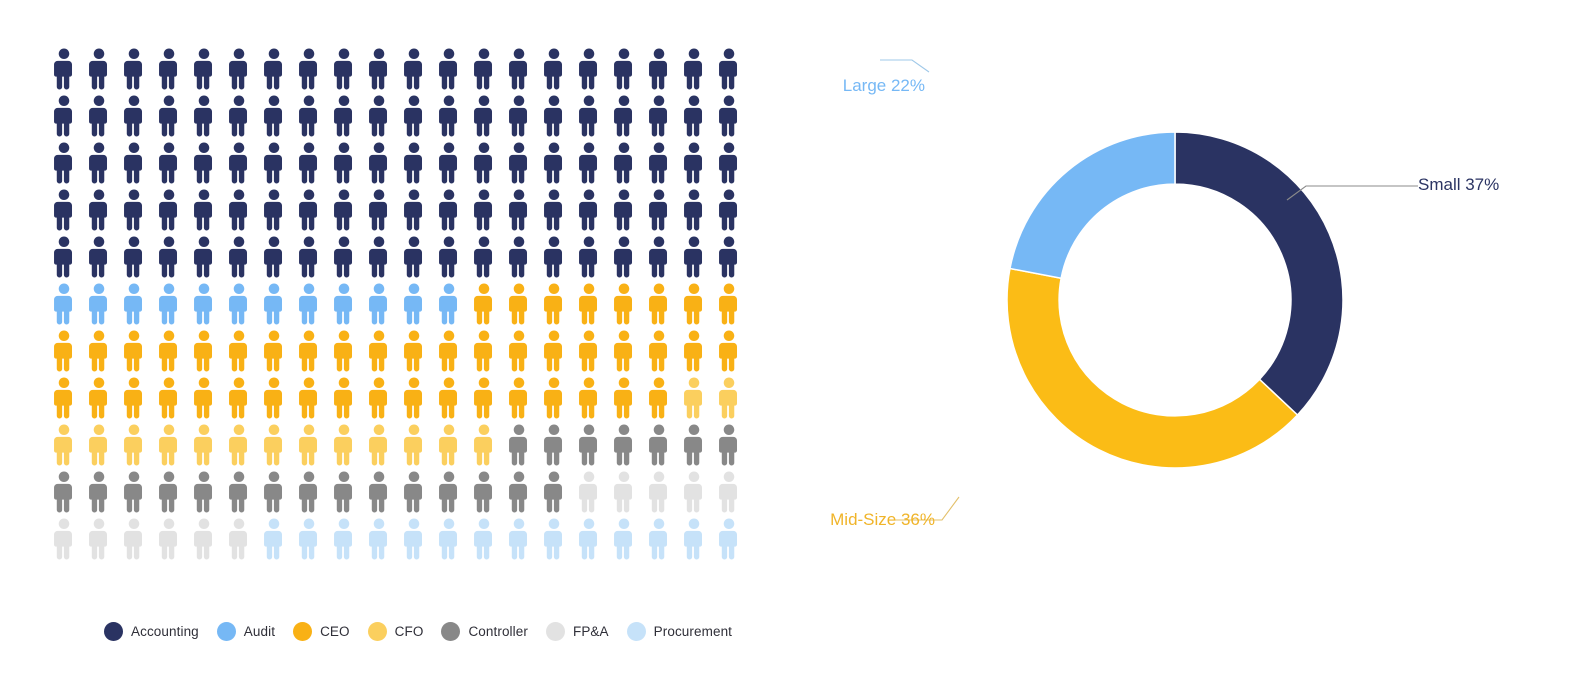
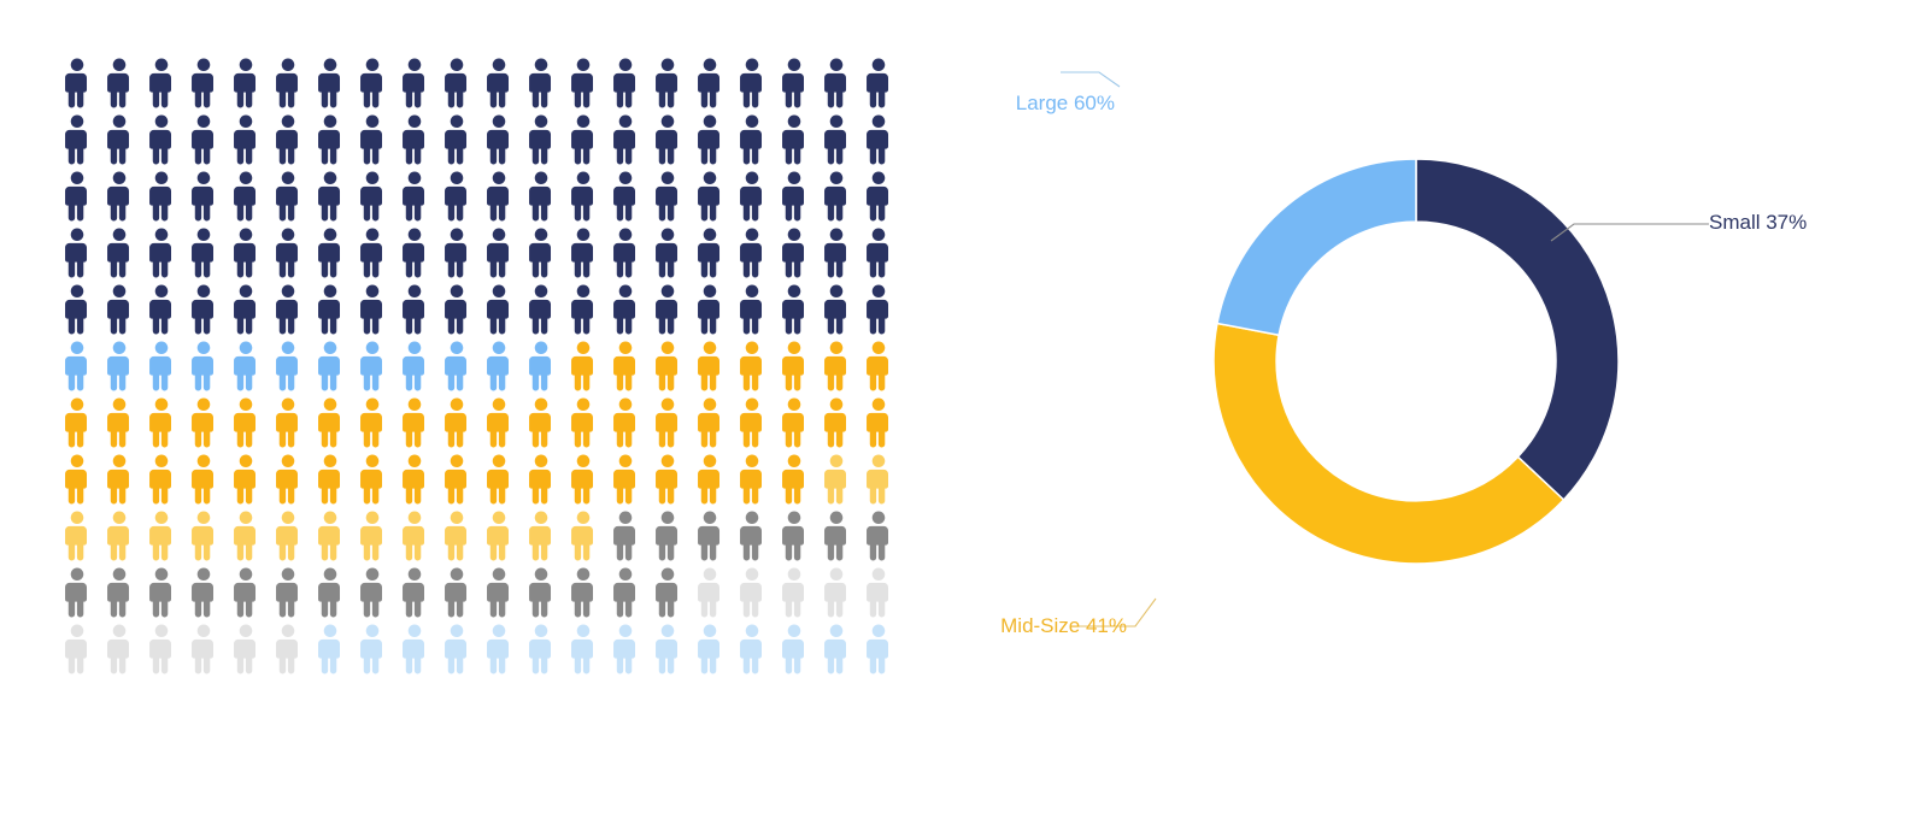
- Accounting
- Audit
- CEO
- CFO
- Controller
- FP&A
- Procurement
  Small 37%
- Large 22%
+ Large 60%
- Mid-Size 36%
+ Mid-Size 41%
